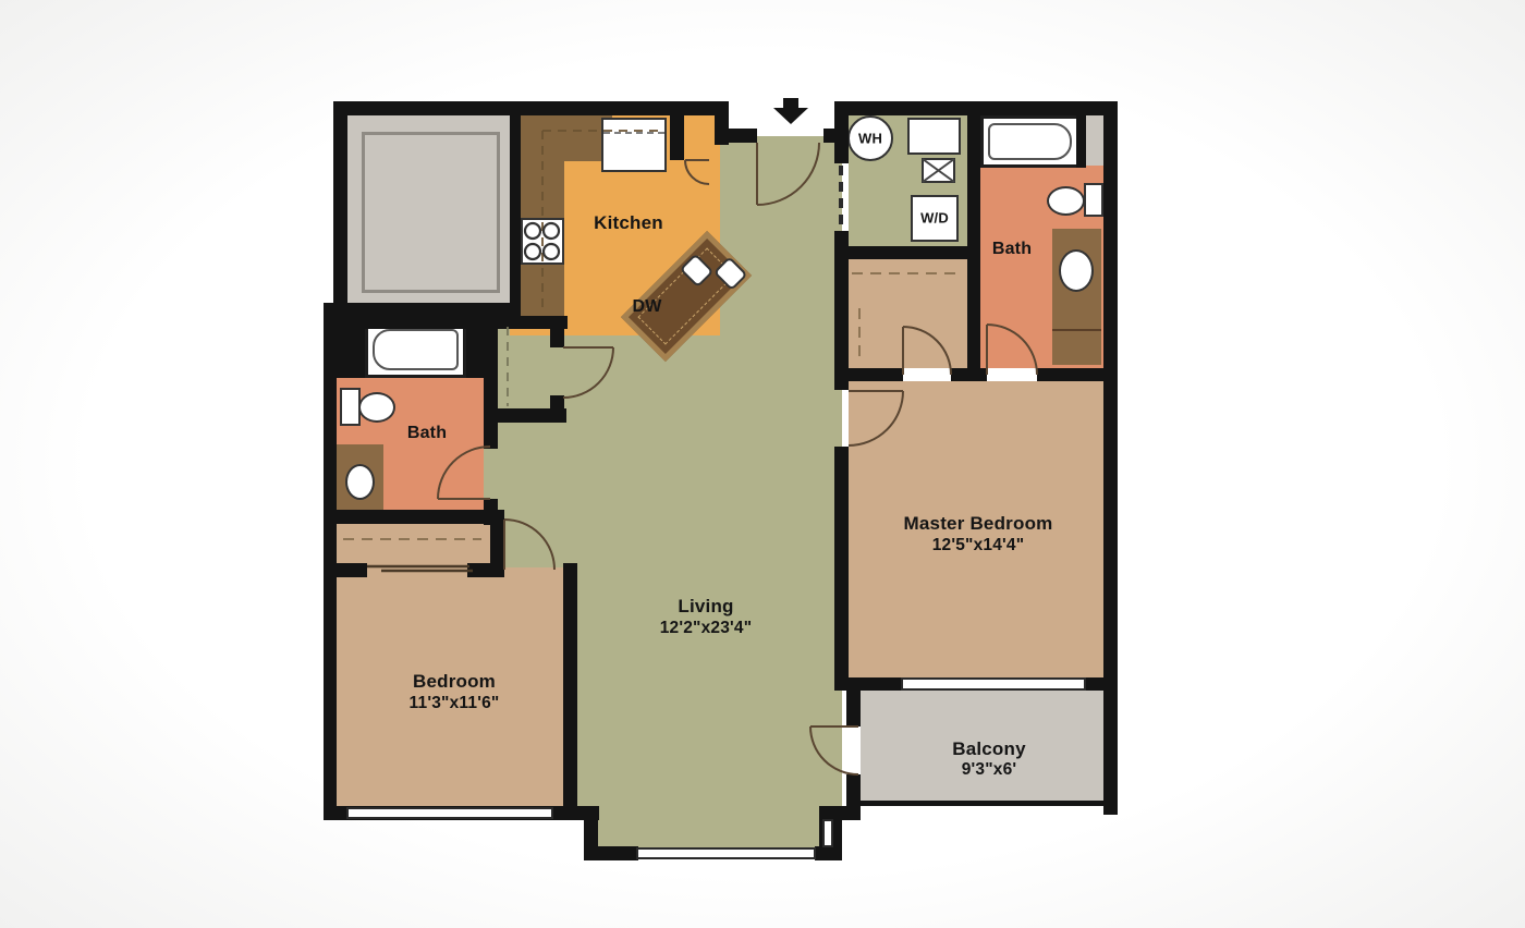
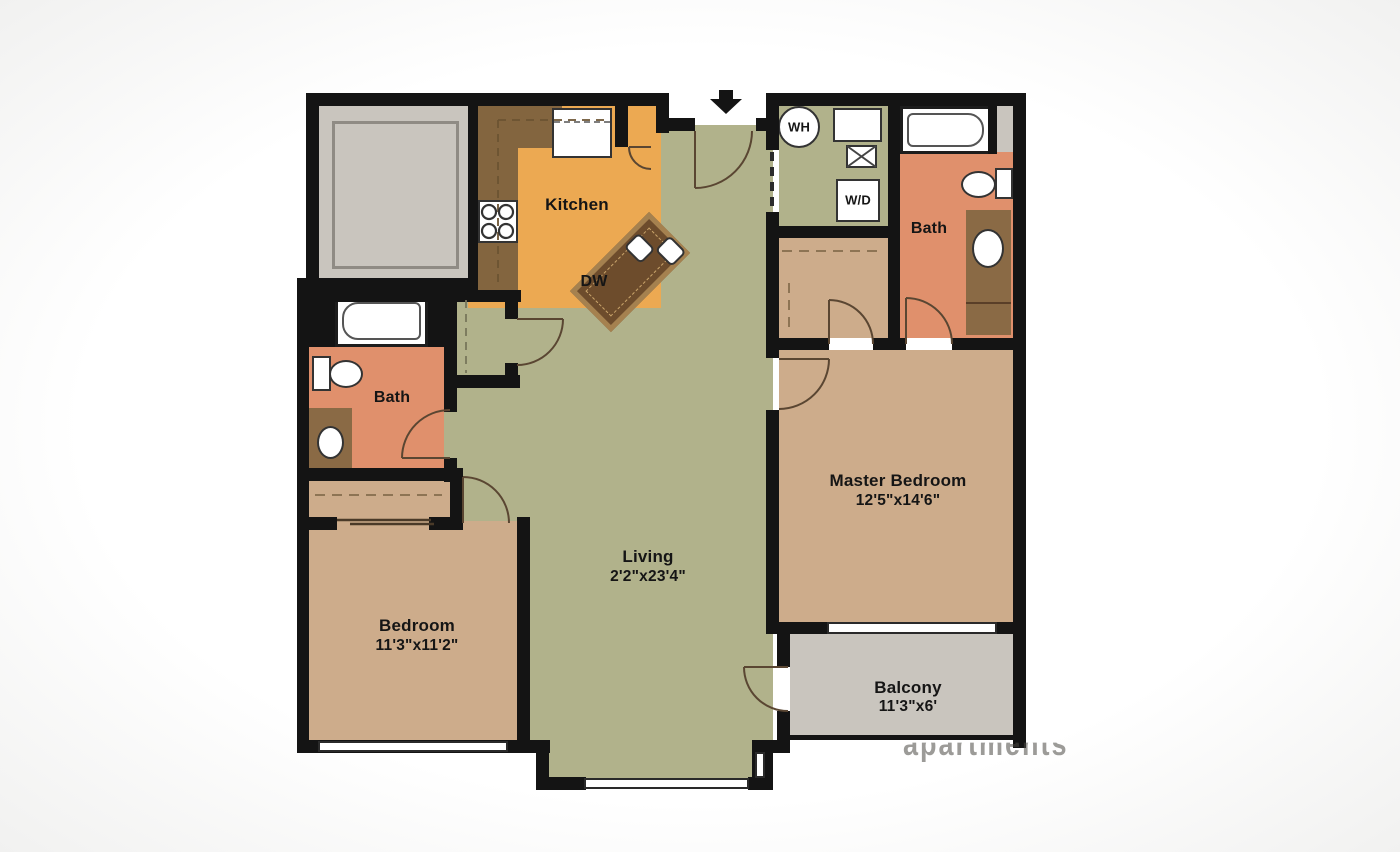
  Kitchen
  DW
  Living
- 12'2"x23'4"
+ 2'2"x23'4"
  Bedroom
- 11'3"x11'6"
+ 11'3"x11'2"
  Master Bedroom
- 12'5"x14'4"
+ 12'5"x14'6"
  Balcony
- 9'3"x6'
+ 11'3"x6'
  Bath
  Bath
  WH
  W/D
+ apartments
